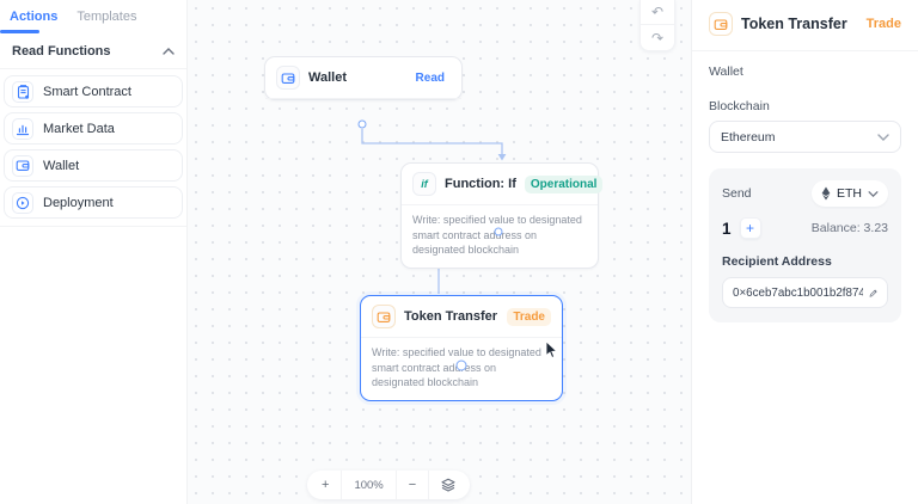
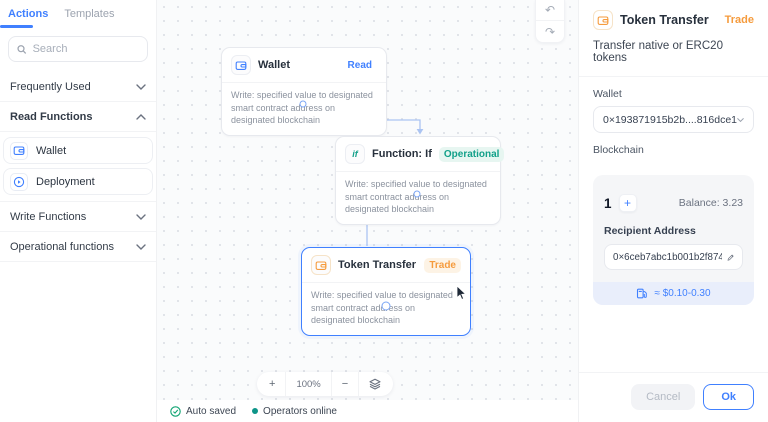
  Actions
  Templates
+ Search
+ Frequently Used
  Read Functions
- Smart Contract
- Market Data
  Wallet
  Deployment
+ Write Functions
+ Operational functions
  ↶
  ↷
  Wallet
  Read
+ Write: specified value to designated smart contract address on designated blockchain
  if
  Function: If
  Operational
  Write: specified value to designated smart contract adress on designated blockchain
  Token Transfer
  Trade
  Write: specified value to designated smart contract adess on designated blockchain
  +
  100%
  −
+ Auto saved
+ Operators online
  Token Transfer
  Trade
+ Transfer native or ERC20 tokens
  Wallet
+ 0×193871915b2b....816dce1
  Blockchain
- Ethereum
- Send
- ETH
  1
  +
  Balance: 3.23
  Recipient Address
+ ≈ $0.10-0.30
+ Cancel
+ Ok
